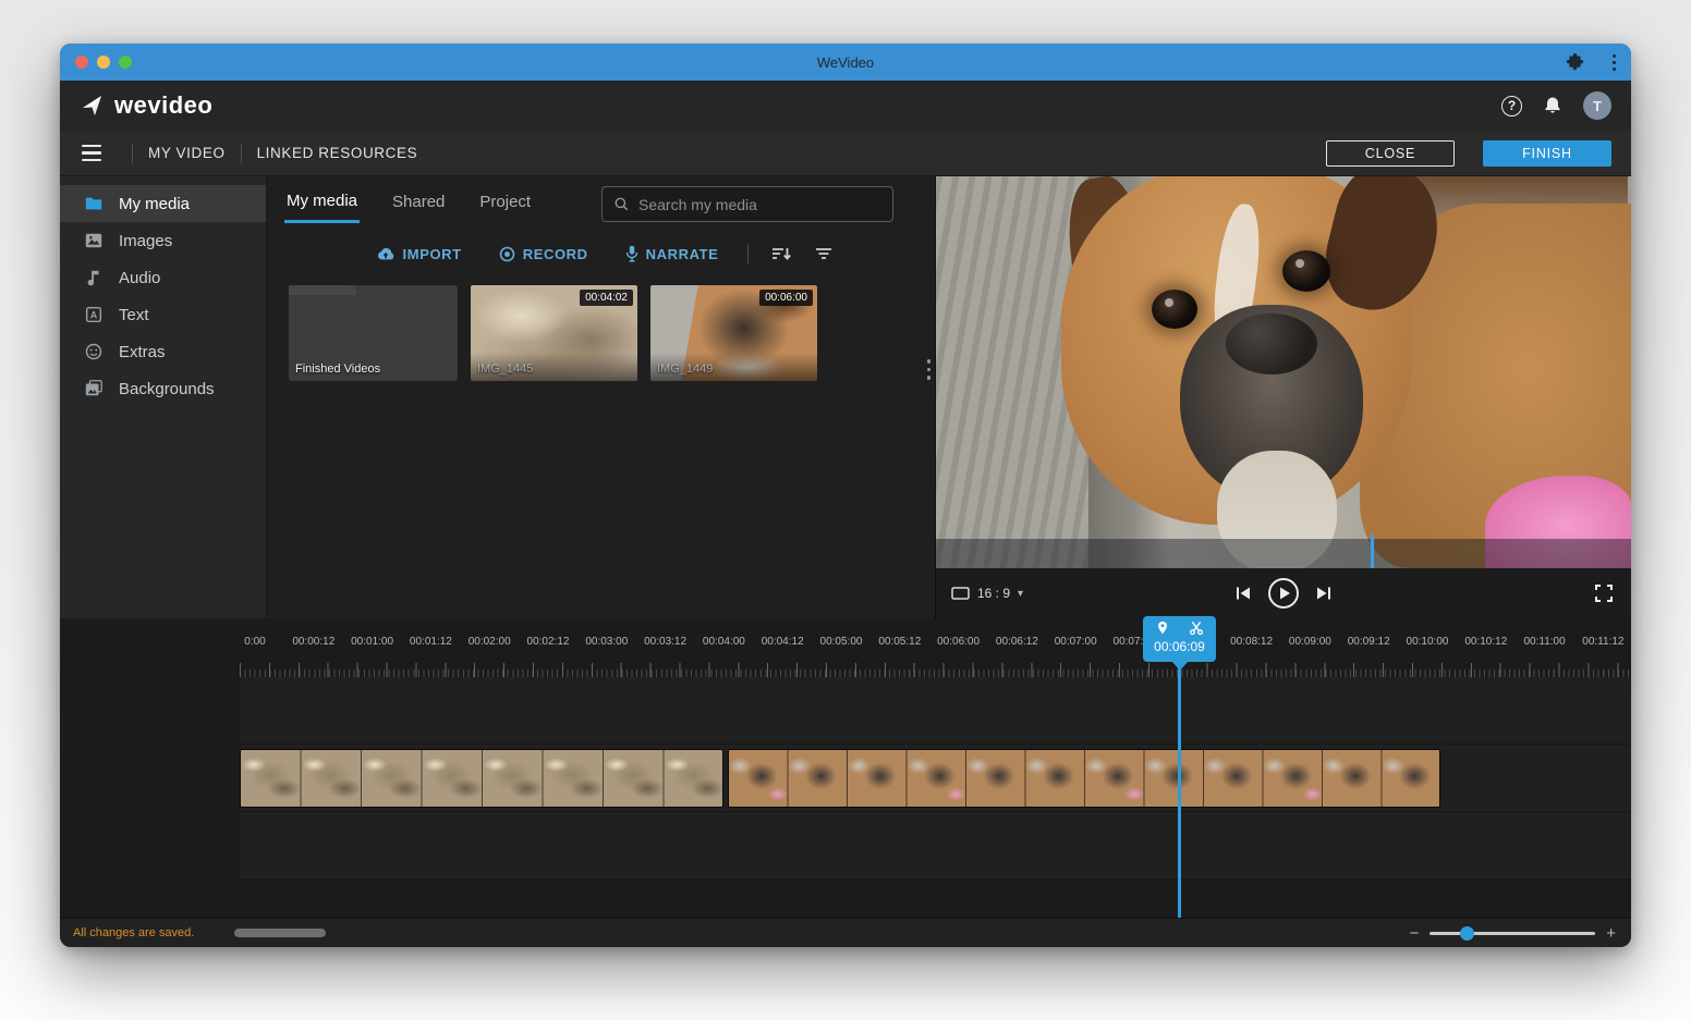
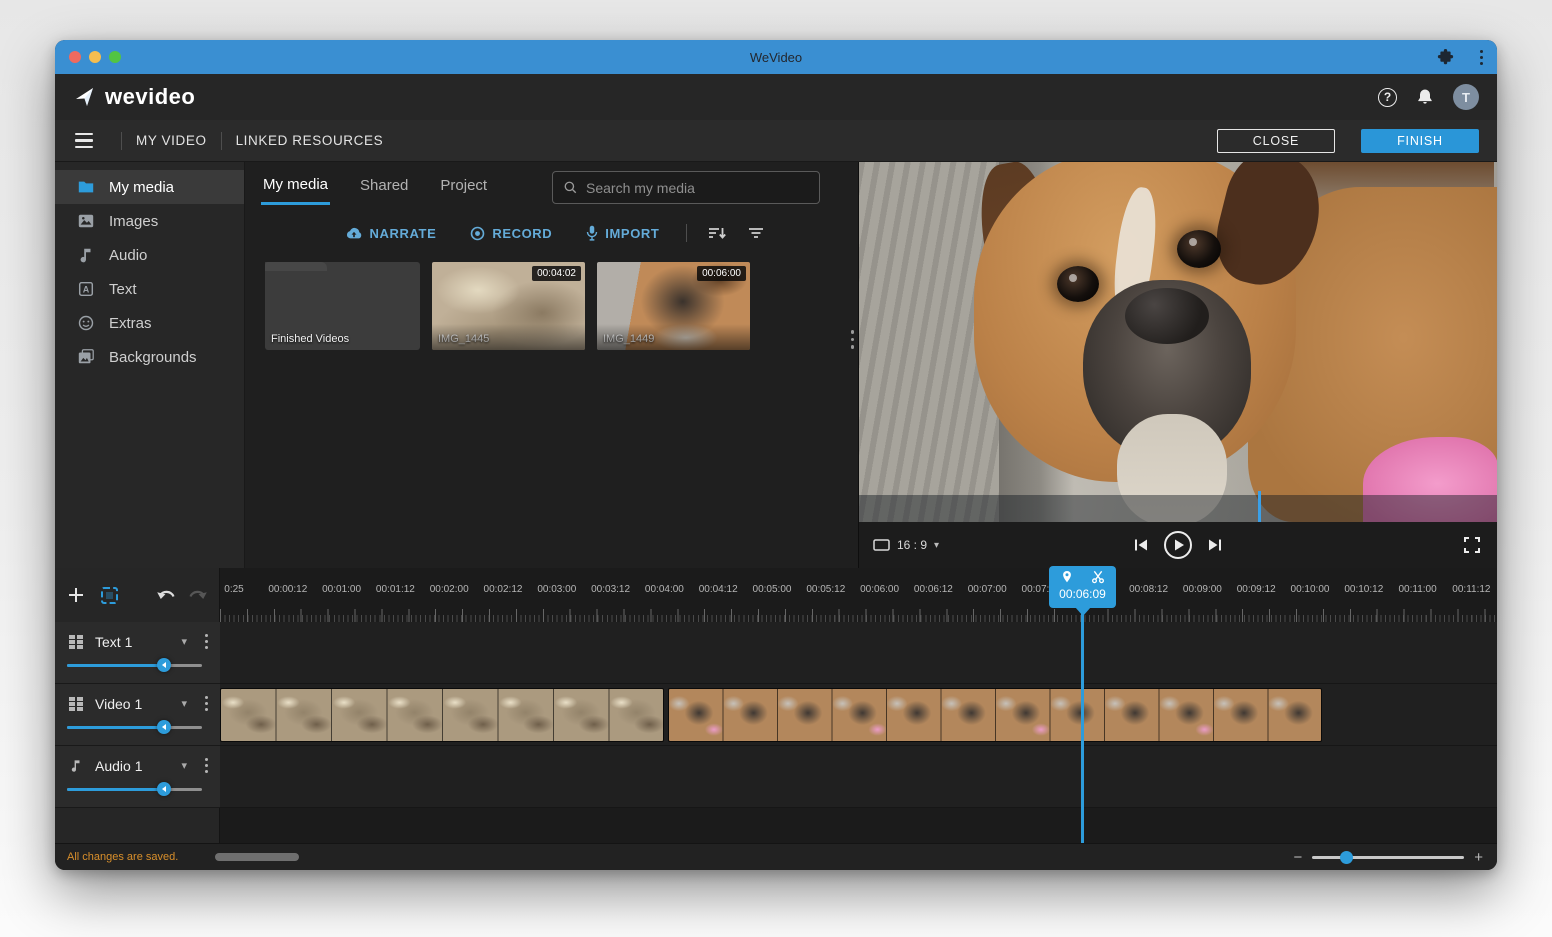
  WeVideo
  wevideo
  T
  MY VIDEO
  LINKED RESOURCES
  CLOSE
  FINISH
  My media
  Images
  Audio
  A
  Text
  Extras
  Backgrounds
  My media
  Shared
  Project
  Search my media
- IMPORT
+ NARRATE
  RECORD
- NARRATE
+ IMPORT
  Finished Videos
  00:04:02
  00:06:00
  16 : 9
- 0:00
+ 0:25
  00:00:12
  00:01:00
  00:01:12
  00:02:00
  00:02:12
  00:03:00
  00:03:12
  00:04:00
  00:04:12
  00:05:00
  00:05:12
  00:06:00
  00:06:12
  00:07:00
  00:07:
  00:08:12
  00:09:00
  00:09:12
  00:10:00
  00:10:12
  00:11:00
  00:11:12
  00:06:09
+ Text 1
+ Video 1
+ Audio 1
  All changes are saved.
